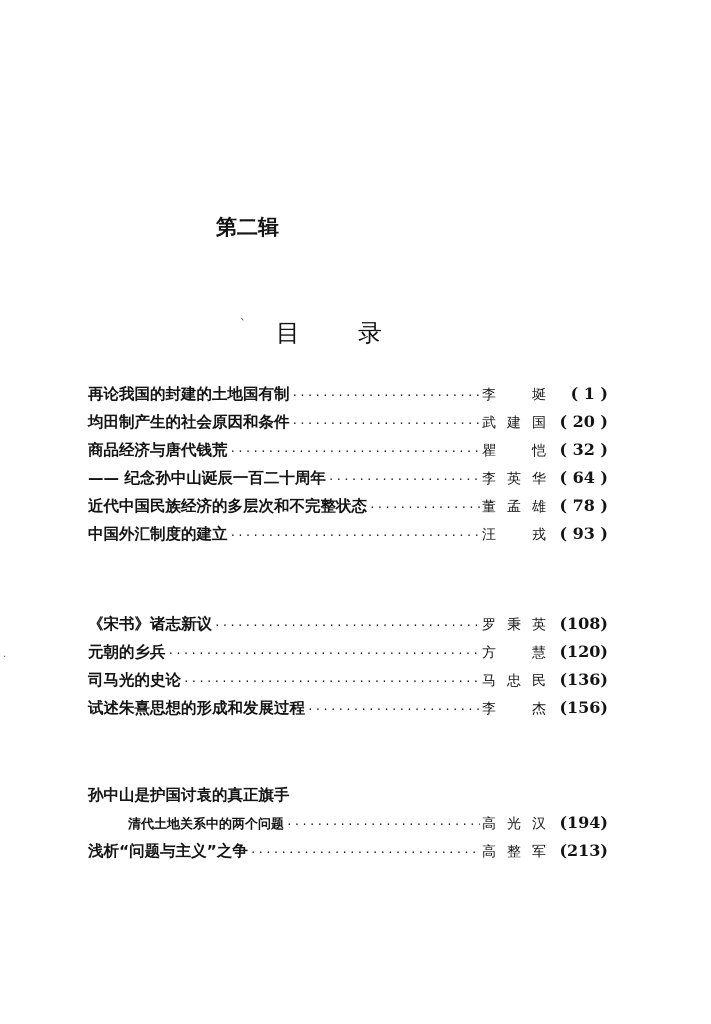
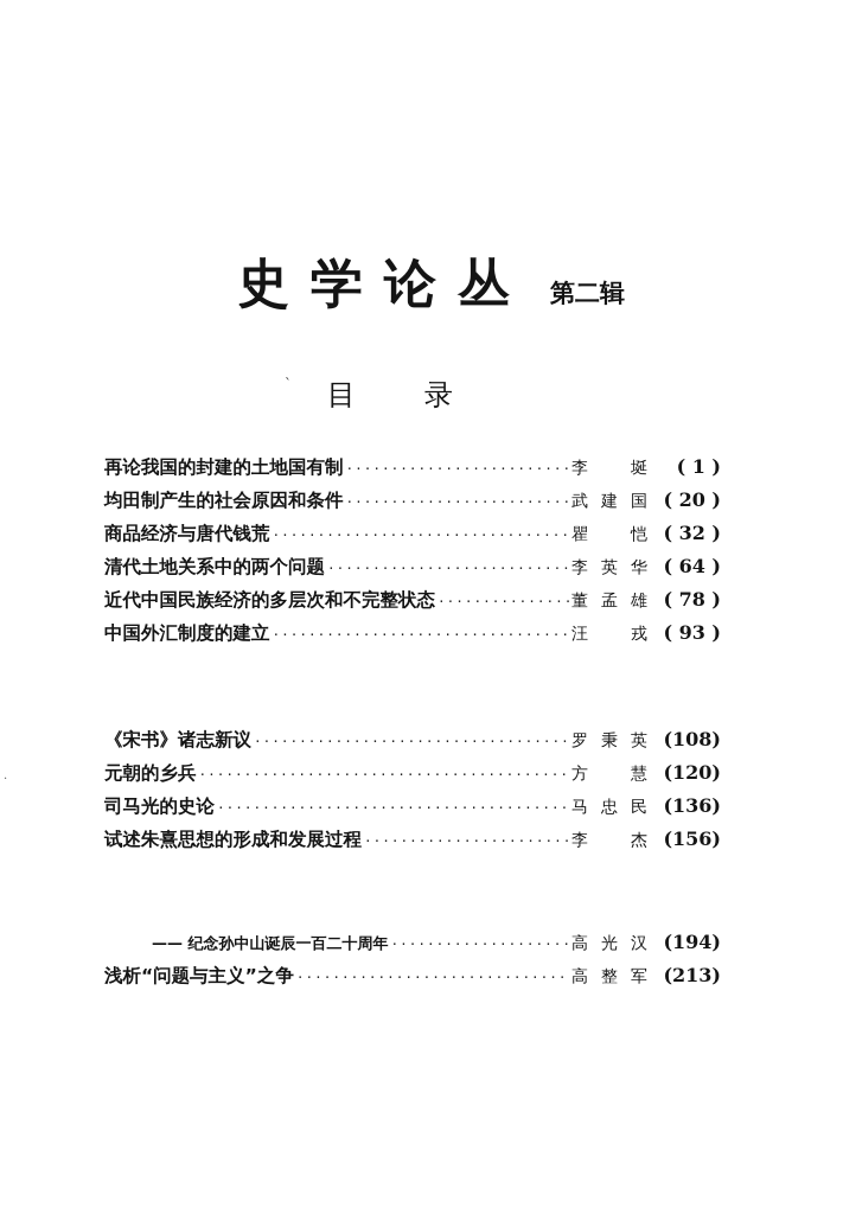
+ 史学论丛
  第二辑
  ˋ
  目录
  ·
  再论我国的封建的土地国有制
  李 埏
  ( 1 )
  均田制产生的社会原因和条件
  武建国
  ( 20 )
  商品经济与唐代钱荒
  瞿 恺
  ( 32 )
- —— 纪念孙中山诞辰一百二十周年
+ 清代土地关系中的两个问题
  李英华
  ( 64 )
  近代中国民族经济的多层次和不完整状态
  董孟雄
  ( 78 )
  中国外汇制度的建立
  汪 戎
  ( 93 )
  《宋书》诸志新议
  罗秉英
  (108)
  元朝的乡兵
  方 慧
  (120)
  司马光的史论
  马忠民
  (136)
  试述朱熹思想的形成和发展过程
  李 杰
  (156)
- 孙中山是护国讨袁的真正旗手
- 清代土地关系中的两个问题
+ —— 纪念孙中山诞辰一百二十周年
  高光汉
  (194)
  浅析“问题与主义”之争
  高整军
  (213)
